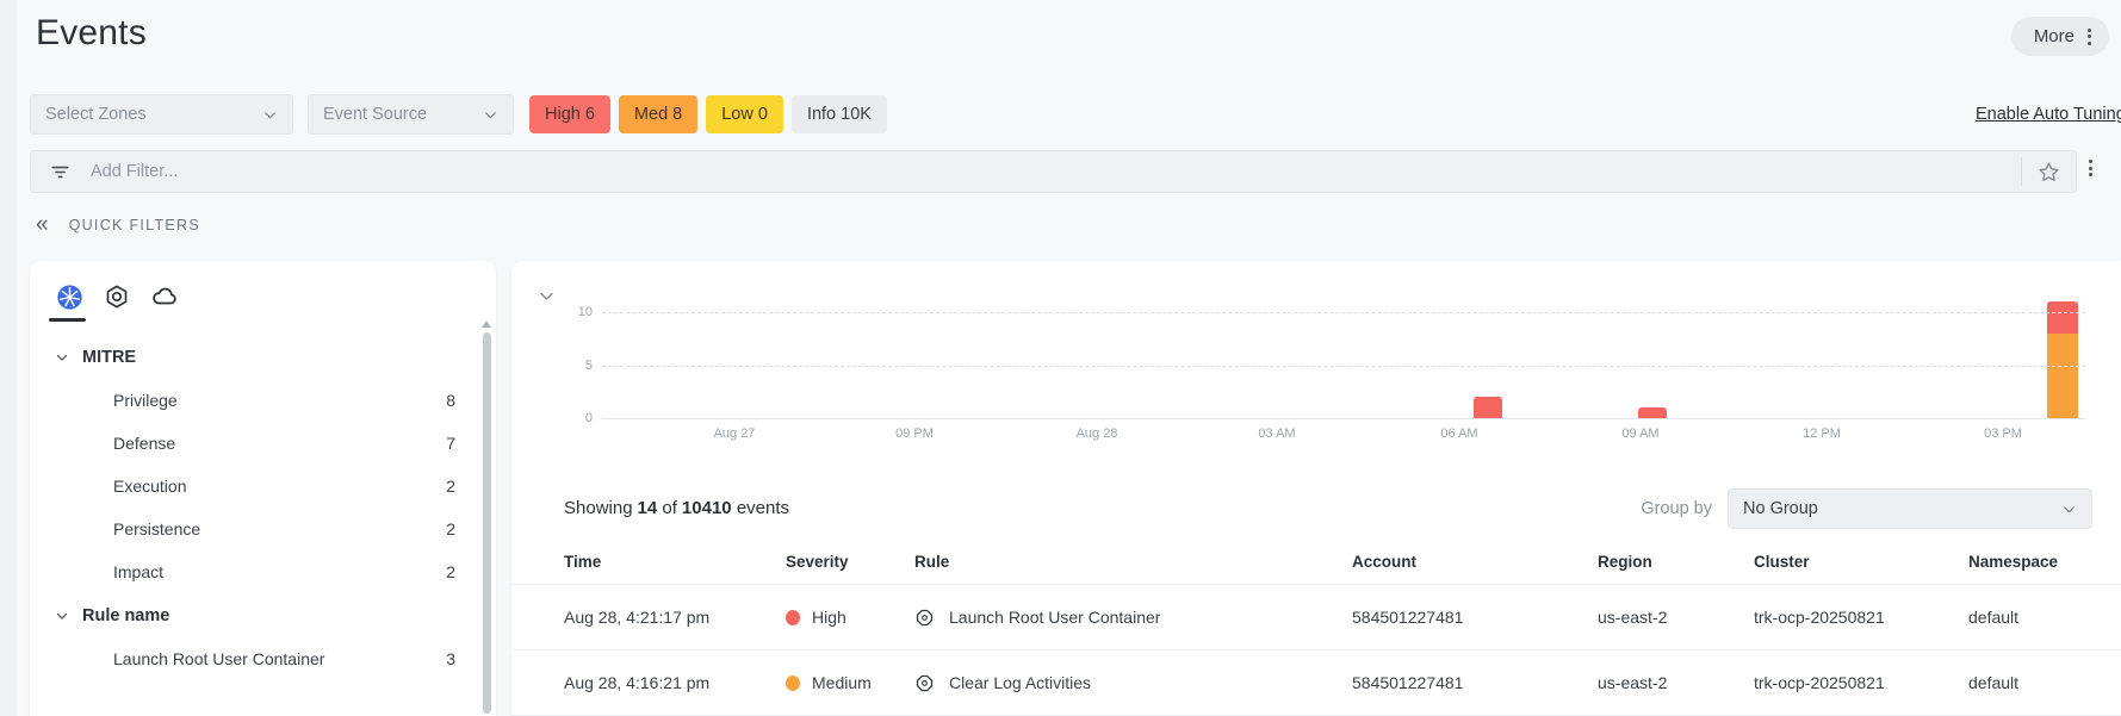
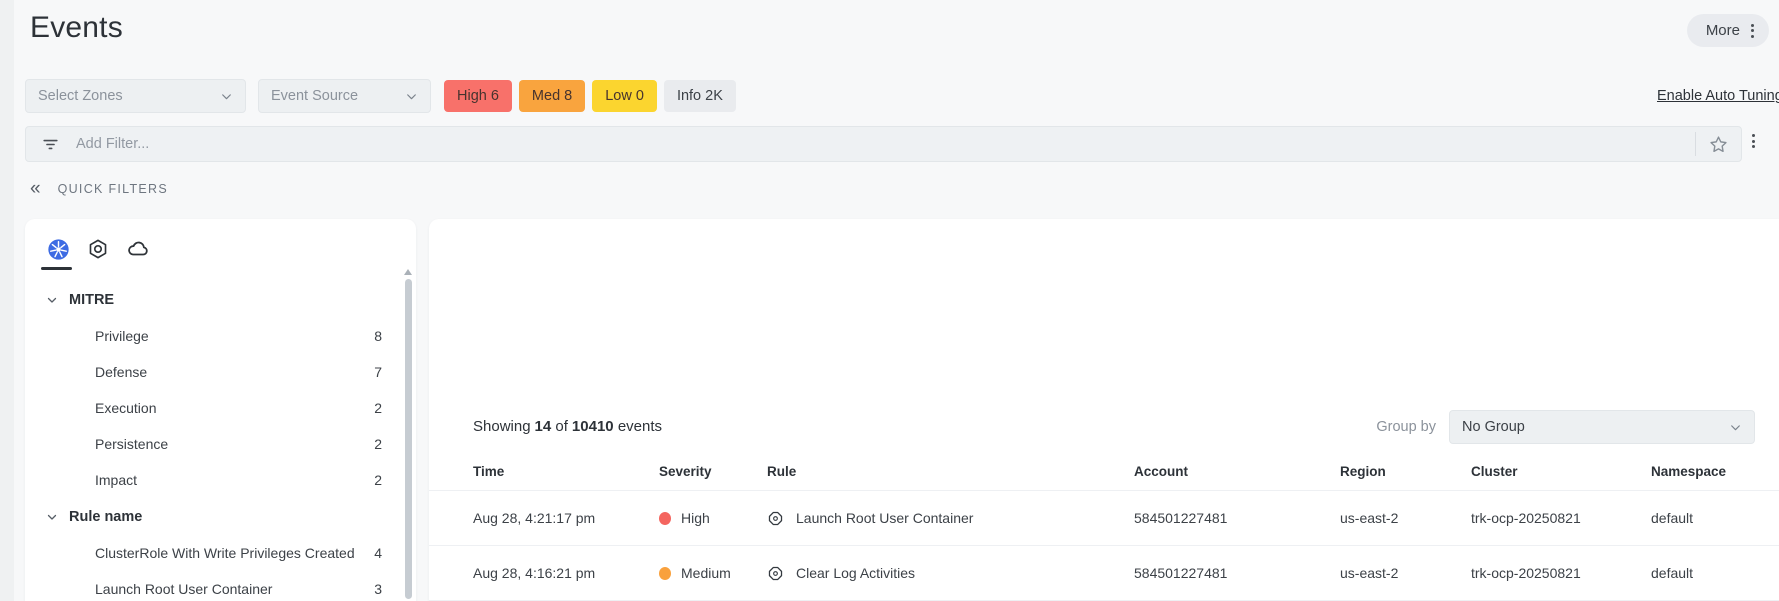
  Events
  More
  Select Zones
  Event Source
  High 6
  Med 8
  Low 0
- Info 10K
+ Info 2K
  Enable Auto Tunin
  Add Filter...
  «
  QUICK FILTERS
  MITRE
  Privilege
  8
  Defense
  7
  Execution
  2
  Persistence
  2
  Impact
  2
  Rule name
+ ClusterRole With Write Privileges Created
+ 4
  Launch Root User Container
  3
- 10
- 5
- 0
- Aug 27
- 09 PM
- Aug 28
- 03 AM
- 06 AM
- 09 AM
- 12 PM
- 03 PM
  Showing 14 of 10410 events
  Group by
  No Group
  Time
  Severity
  Rule
  Account
  Region
  Cluster
  Namespace
  Aug 28, 4:21:17 pm
  High
  Launch Root User Container
  584501227481
  us-east-2
  trk-ocp-20250821
  default
  Aug 28, 4:16:21 pm
  Medium
  Clear Log Activities
  584501227481
  us-east-2
  trk-ocp-20250821
  default
